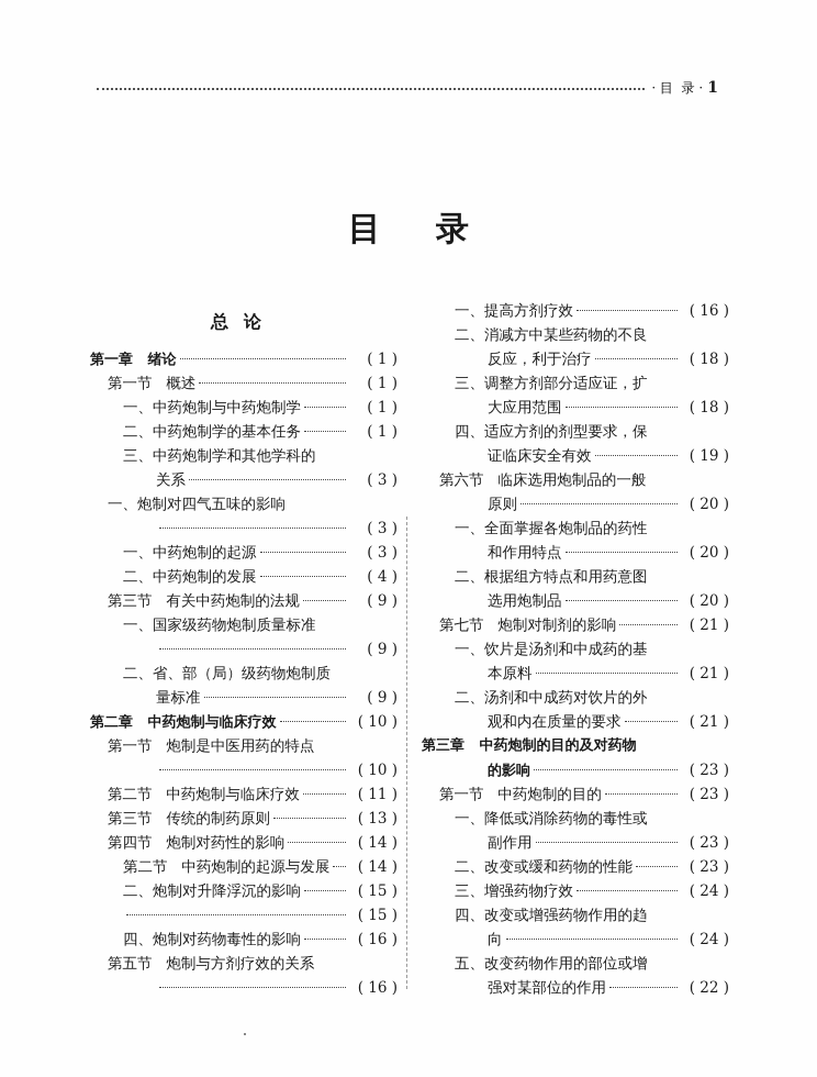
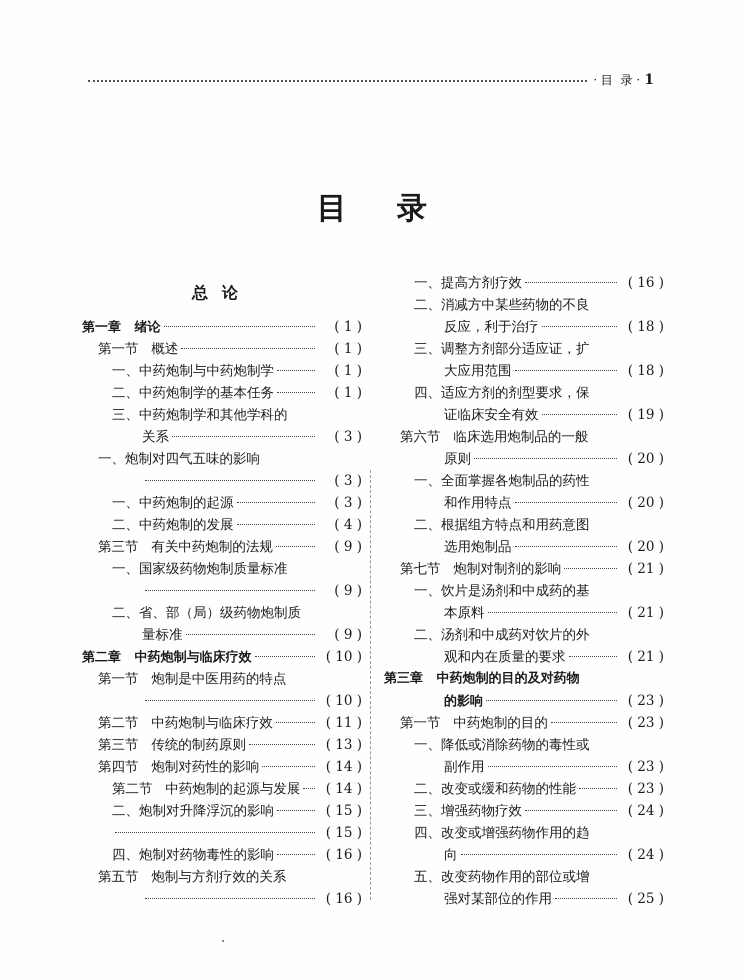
  · 目 录 ·
  1
  目录
  总论
  第一章 绪论
  ( 1 )
  第一节 概述
  ( 1 )
  一、中药炮制与中药炮制学
  ( 1 )
  二、中药炮制学的基本任务
  ( 1 )
  三、中药炮制学和其他学科的
  关系
  ( 3 )
  一、炮制对四气五味的影响
  ( 3 )
  一、中药炮制的起源
  ( 3 )
  二、中药炮制的发展
  ( 4 )
  第三节 有关中药炮制的法规
  ( 9 )
  一、国家级药物炮制质量标准
  ( 9 )
  二、省、部（局）级药物炮制质
  量标准
  ( 9 )
  第二章 中药炮制与临床疗效
  ( 10 )
  第一节 炮制是中医用药的特点
  ( 10 )
  第二节 中药炮制与临床疗效
  ( 11 )
  第三节 传统的制药原则
  ( 13 )
  第四节 炮制对药性的影响
  ( 14 )
  第二节 中药炮制的起源与发展
  ( 14 )
  二、炮制对升降浮沉的影响
  ( 15 )
  ( 15 )
  四、炮制对药物毒性的影响
  ( 16 )
  第五节 炮制与方剂疗效的关系
  ( 16 )
  一、提高方剂疗效
  ( 16 )
  二、消减方中某些药物的不良
  反应，利于治疗
  ( 18 )
  三、调整方剂部分适应证，扩
  大应用范围
  ( 18 )
  四、适应方剂的剂型要求，保
  证临床安全有效
  ( 19 )
  第六节 临床选用炮制品的一般
  原则
  ( 20 )
  一、全面掌握各炮制品的药性
  和作用特点
  ( 20 )
  二、根据组方特点和用药意图
  选用炮制品
  ( 20 )
  第七节 炮制对制剂的影响
  ( 21 )
  一、饮片是汤剂和中成药的基
  本原料
  ( 21 )
  二、汤剂和中成药对饮片的外
  观和内在质量的要求
  ( 21 )
  第三章 中药炮制的目的及对药物
  的影响
  ( 23 )
  第一节 中药炮制的目的
  ( 23 )
  一、降低或消除药物的毒性或
  副作用
  ( 23 )
  二、改变或缓和药物的性能
  ( 23 )
  三、增强药物疗效
  ( 24 )
  四、改变或增强药物作用的趋
  向
  ( 24 )
  五、改变药物作用的部位或增
  强对某部位的作用
- ( 22 )
+ ( 25 )
